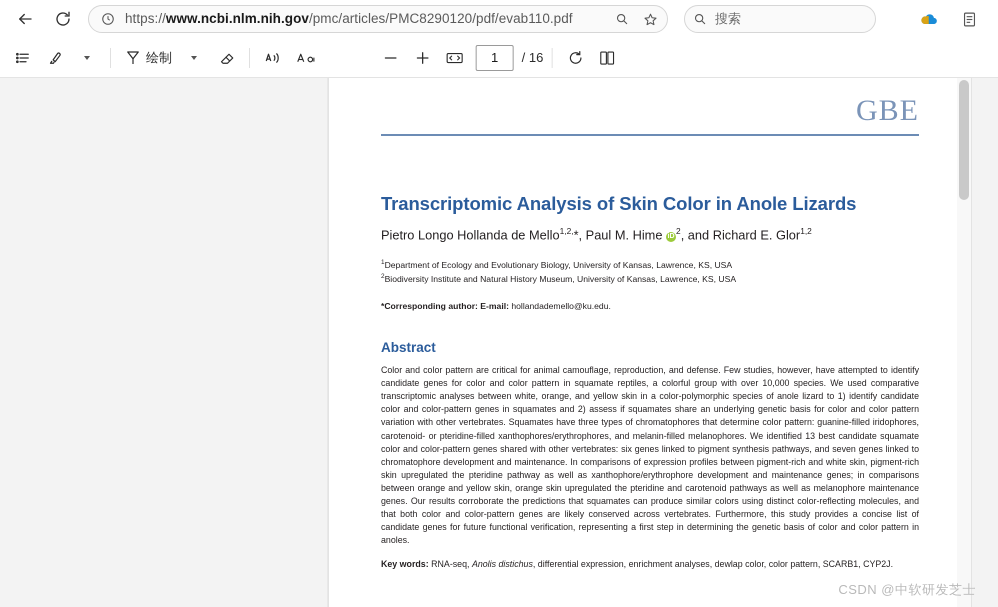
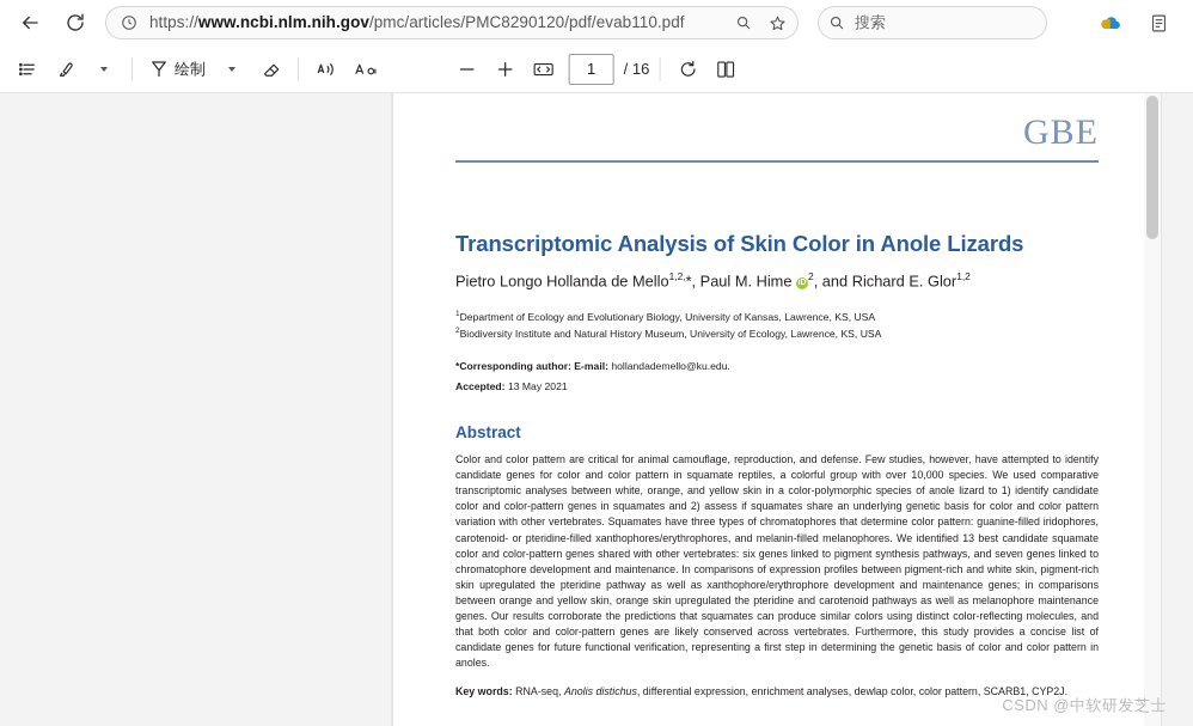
  https://www.ncbi.nlm.nih.gov/pmc/articles/PMC8290120/pdf/evab110.pdf
  搜索
  绘制
  1
  / 16
  GBE
  Transcriptomic Analysis of Skin Color in Anole Lizards
  Pietro Longo Hollanda de Mello1,2,*, Paul M. Hime 2, and Richard E. Glor1,2
  Department of Ecology and Evolutionary Biology, University of Kansas, Lawrence, KS, USA
- Biodiversity Institute and Natural History Museum, University of Kansas, Lawrence, KS, USA
+ Biodiversity Institute and Natural History Museum, University of Ecology, Lawrence, KS, USA
  *Corresponding author: E-mail: hollandademello@ku.edu.
+ Accepted: 13 May 2021
  Abstract
  Color and color pattern are critical for animal camouflage, reproduction, and defense. Few studies, however, have attempted to identify candidate genes for color and color pattern in squamate reptiles, a colorful group with over 10,000 species. We used comparative transcriptomic analyses between white, orange, and yellow skin in a color-polymorphic species of anole lizard to 1) identify candidate color and color-pattern genes in squamates and 2) assess if squamates share an underlying genetic basis for color and color pattern variation with other vertebrates. Squamates have three types of chromatophores that determine color pattern: guanine-filled iridophores, carotenoid- or pteridine-filled xanthophores/erythrophores, and melanin-filled melanophores. We identified 13 best candidate squamate color and color-pattern genes shared with other vertebrates: six genes linked to pigment synthesis pathways, and seven genes linked to chromatophore development and maintenance. In comparisons of expression profiles between pigment-rich and white skin, pigment-rich skin upregulated the pteridine pathway as well as xanthophore/erythrophore development and maintenance genes; in comparisons between orange and yellow skin, orange skin upregulated the pteridine and carotenoid pathways as well as melanophore maintenance genes. Our results corroborate the predictions that squamates can produce similar colors using distinct color-reflecting molecules, and that both color and color-pattern genes are likely conserved across vertebrates. Furthermore, this study provides a concise list of candidate genes for future functional verification, representing a first step in determining the genetic basis of color and color pattern in anoles.
  Key words: RNA-seq, Anolis distichus, differential expression, enrichment analyses, dewlap color, color pattern, SCARB1, CYP2J.
  CSDN @中软研发芝士
